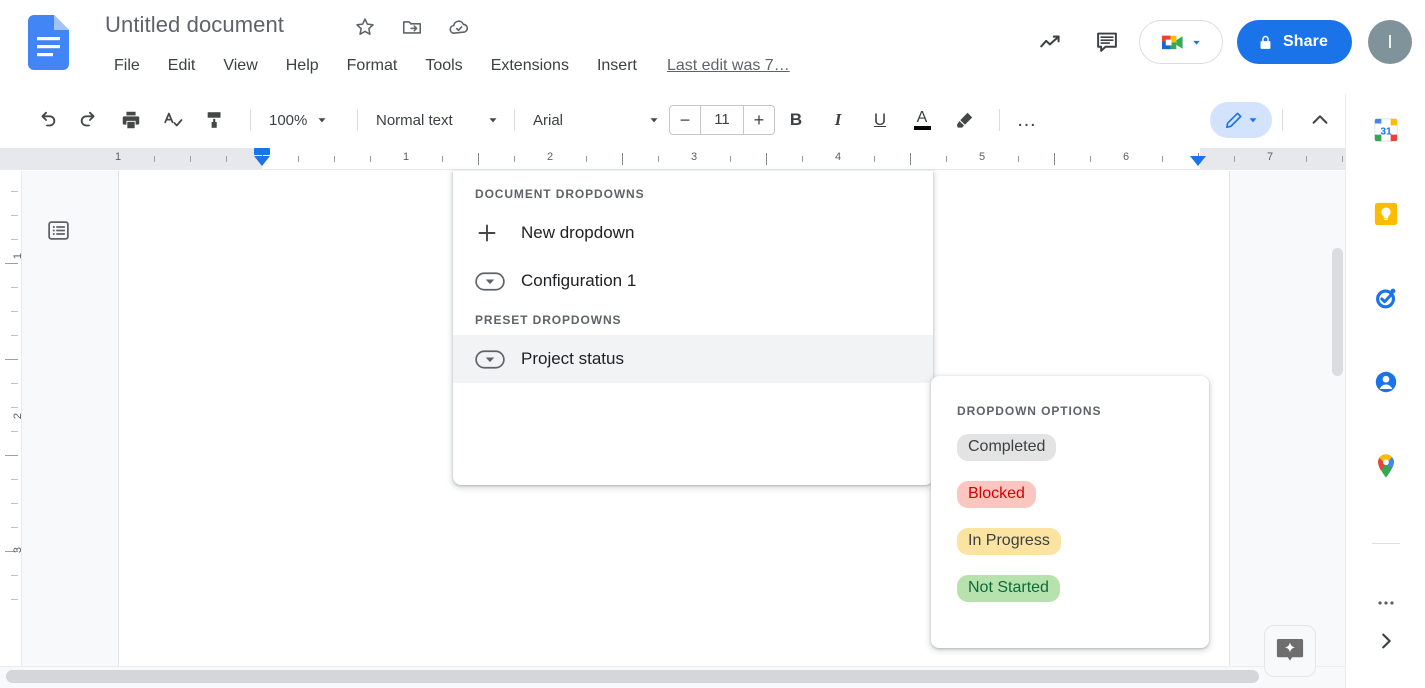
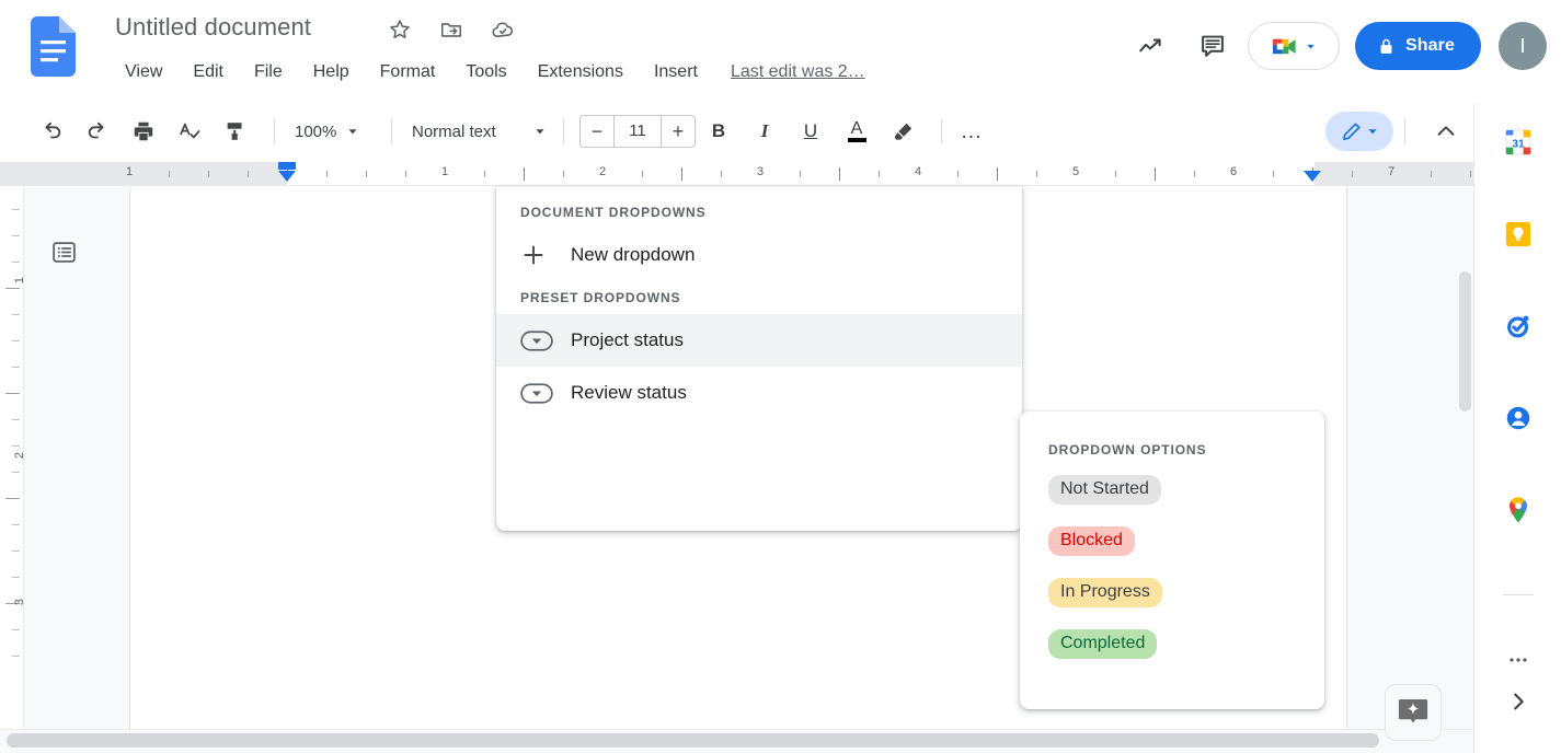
  Untitled document
- File
+ View
  Edit
- View
+ File
  Help
  Format
  Tools
  Extensions
  Insert
- Last edit was 7…
+ Last edit was 2…
  Share
  I
  100%
  Normal text
- Arial
  −
  11
  +
  B
  I
  U
  A
  …
  1
  1
  2
  3
  4
  5
  6
  7
  DOCUMENT DROPDOWNS
  New dropdown
- Configuration 1
  PRESET DROPDOWNS
  Project status
+ Review status
  DROPDOWN OPTIONS
- Completed
+ Not Started
  Blocked
  In Progress
- Not Started
+ Completed
  31
